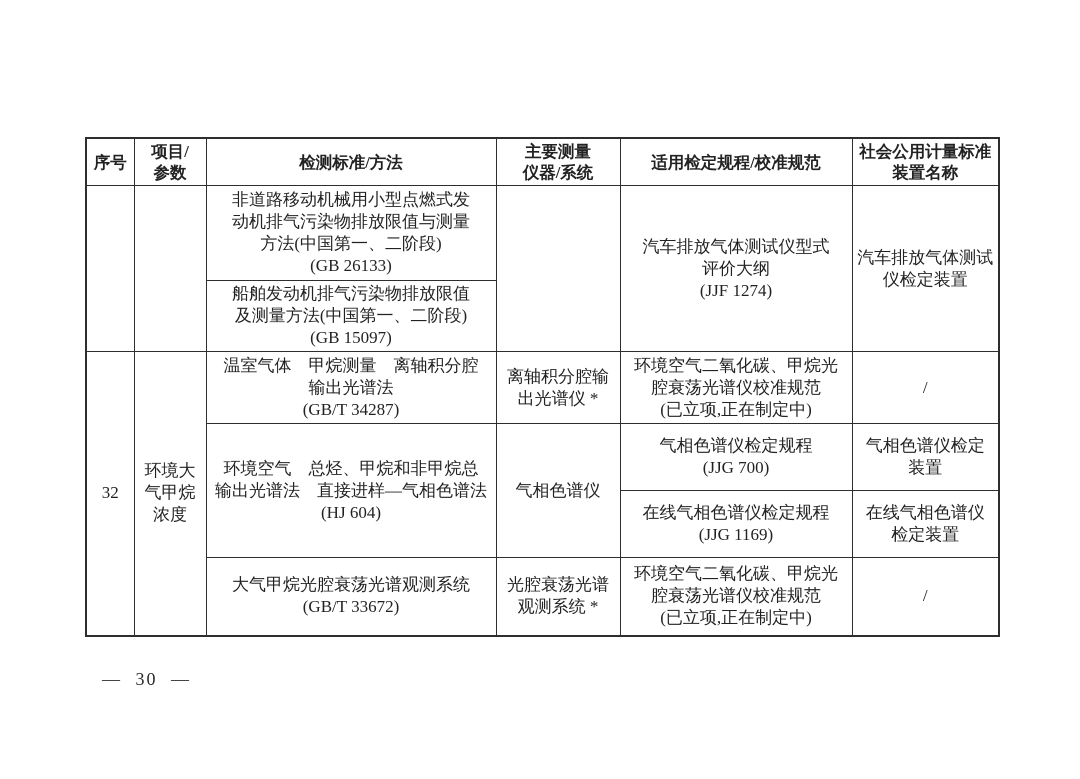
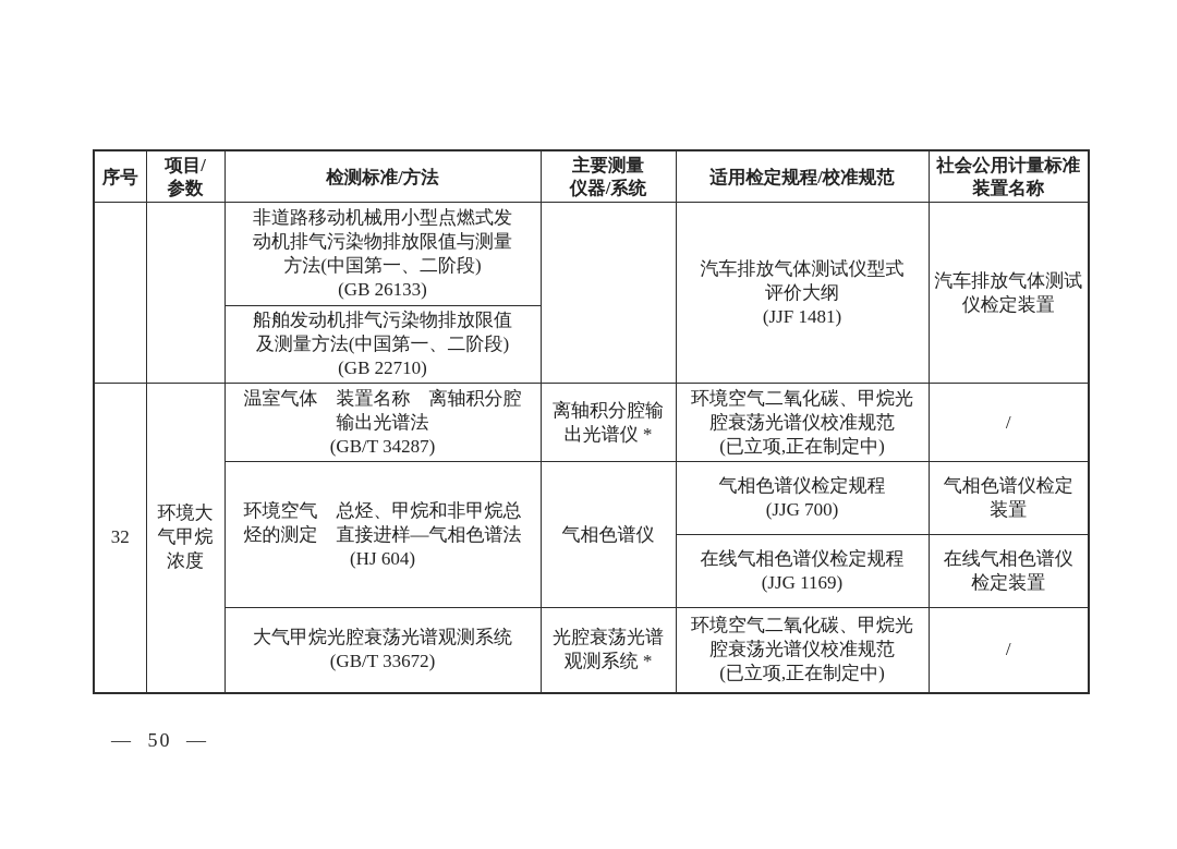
  序号	项目/ 参数	检测标准/方法	主要测量 仪器/系统	适用检定规程/校准规范	社会公用计量标准 装置名称
- 		非道路移动机械用小型点燃式发 动机排气污染物排放限值与测量 方法(中国第一、二阶段) (GB 26133)		汽车排放气体测试仪型式 评价大纲 (JJF 1274)	汽车排放气体测试 仪检定装置
+ 		非道路移动机械用小型点燃式发 动机排气污染物排放限值与测量 方法(中国第一、二阶段) (GB 26133)		汽车排放气体测试仪型式 评价大纲 (JJF 1481)	汽车排放气体测试 仪检定装置
- 船舶发动机排气污染物排放限值 及测量方法(中国第一、二阶段) (GB 15097)
+ 船舶发动机排气污染物排放限值 及测量方法(中国第一、二阶段) (GB 22710)
- 32	环境大 气甲烷 浓度	温室气体 甲烷测量 离轴积分腔 输出光谱法 (GB/T 34287)	离轴积分腔输 出光谱仪 *	环境空气二氧化碳、甲烷光 腔衰荡光谱仪校准规范 (已立项,正在制定中)	/
+ 32	环境大 气甲烷 浓度	温室气体 装置名称 离轴积分腔 输出光谱法 (GB/T 34287)	离轴积分腔输 出光谱仪 *	环境空气二氧化碳、甲烷光 腔衰荡光谱仪校准规范 (已立项,正在制定中)	/
- 环境空气 总烃、甲烷和非甲烷总 输出光谱法 直接进样—气相色谱法 (HJ 604)	气相色谱仪	气相色谱仪检定规程 (JJG 700)	气相色谱仪检定 装置
+ 环境空气 总烃、甲烷和非甲烷总 烃的测定 直接进样—气相色谱法 (HJ 604)	气相色谱仪	气相色谱仪检定规程 (JJG 700)	气相色谱仪检定 装置
  在线气相色谱仪检定规程 (JJG 1169)	在线气相色谱仪 检定装置
  大气甲烷光腔衰荡光谱观测系统 (GB/T 33672)	光腔衰荡光谱 观测系统 *	环境空气二氧化碳、甲烷光 腔衰荡光谱仪校准规范 (已立项,正在制定中)	/
- — 30 —
+ — 50 —
